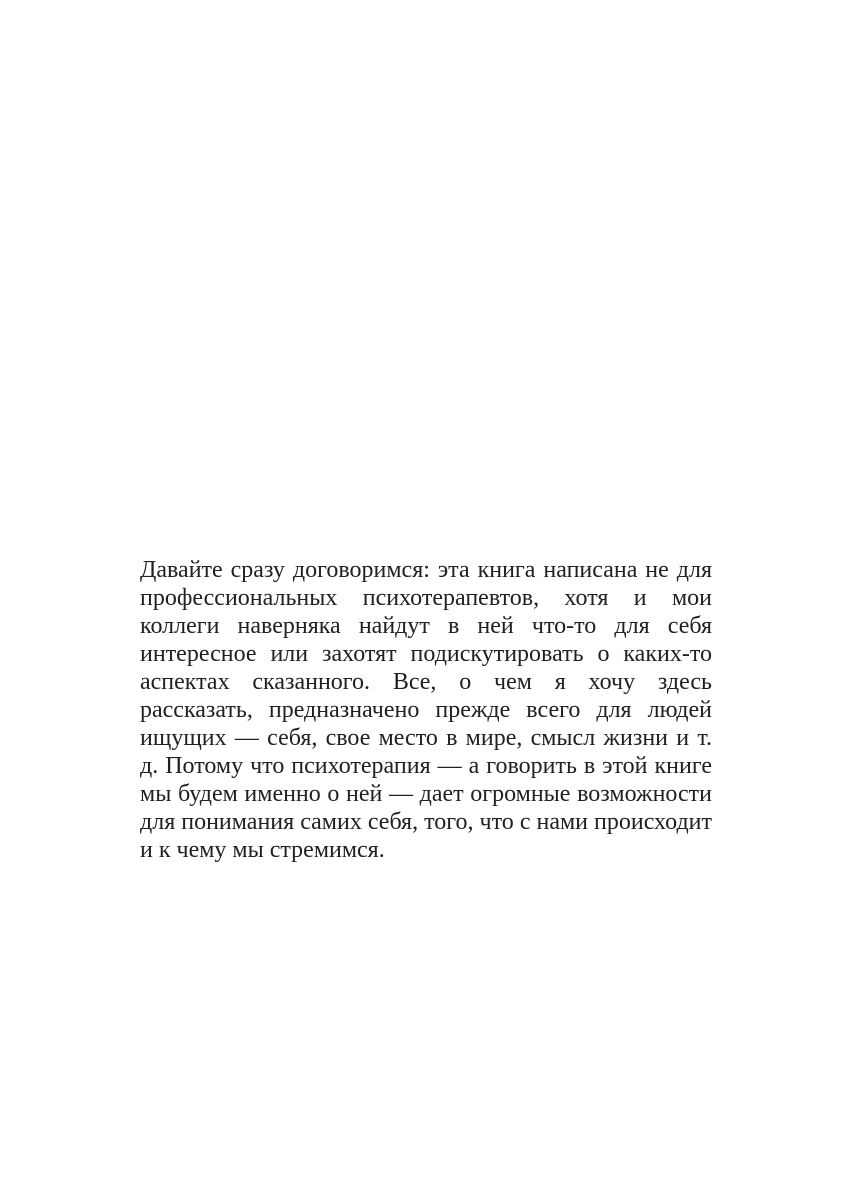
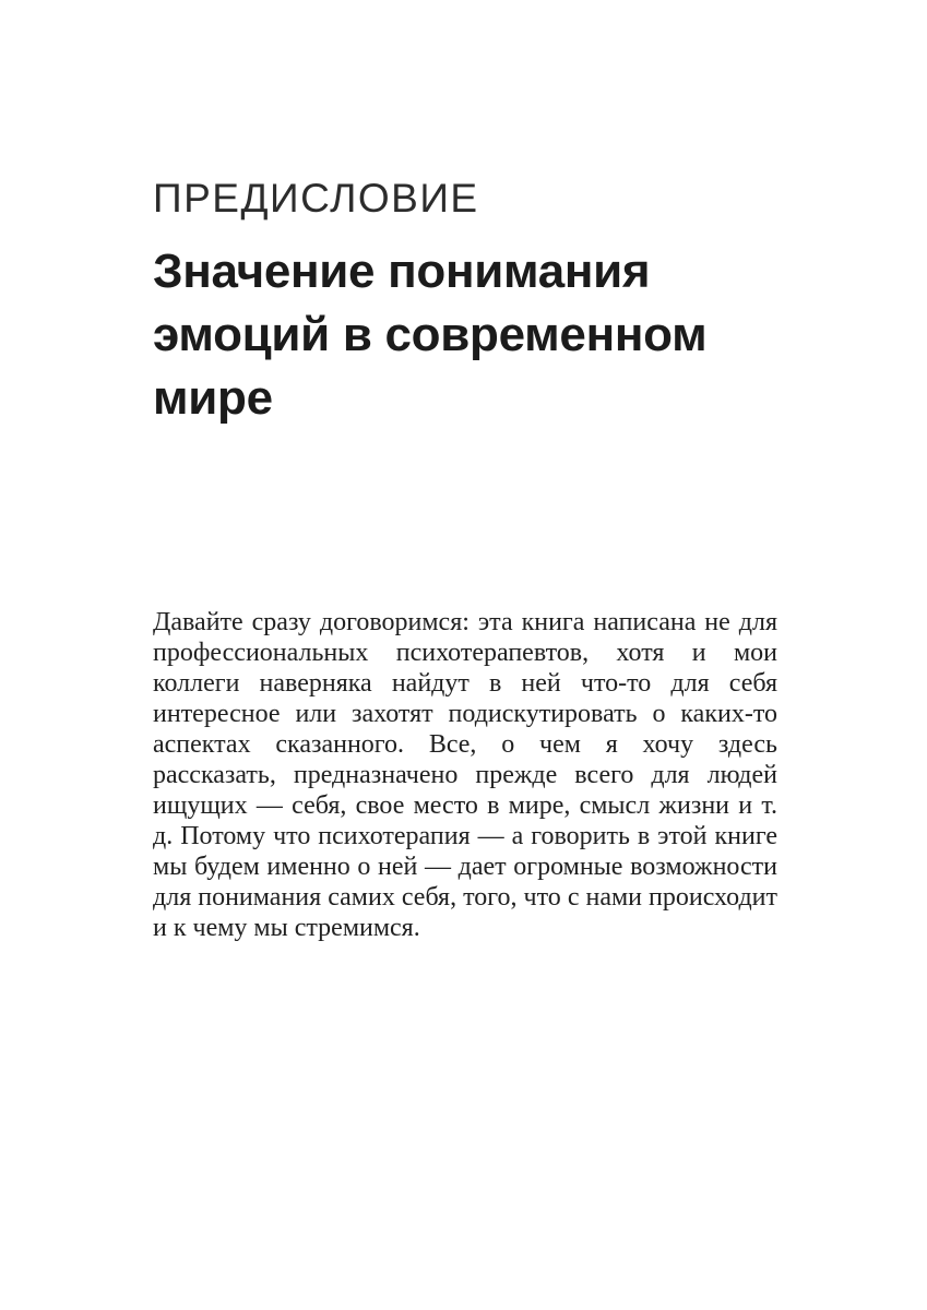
+ ПРЕДИСЛОВИЕ
+ Значение понимания эмоций в современном мире
  Давайте сразу договоримся: эта книга написана не для профессиональных психотерапевтов, хотя и мои коллеги наверняка найдут в ней что-то для себя интересное или захотят подискутировать о каких-то аспектах сказанного. Все, о чем я хочу здесь рассказать, предназначено прежде всего для людей ищущих — себя, свое место в мире, смысл жизни и т. д. Потому что психотерапия — а говорить в этой книге мы будем именно о ней — дает огромные возможности для понимания самих себя, того, что с нами происходит и к чему мы стремимся.
